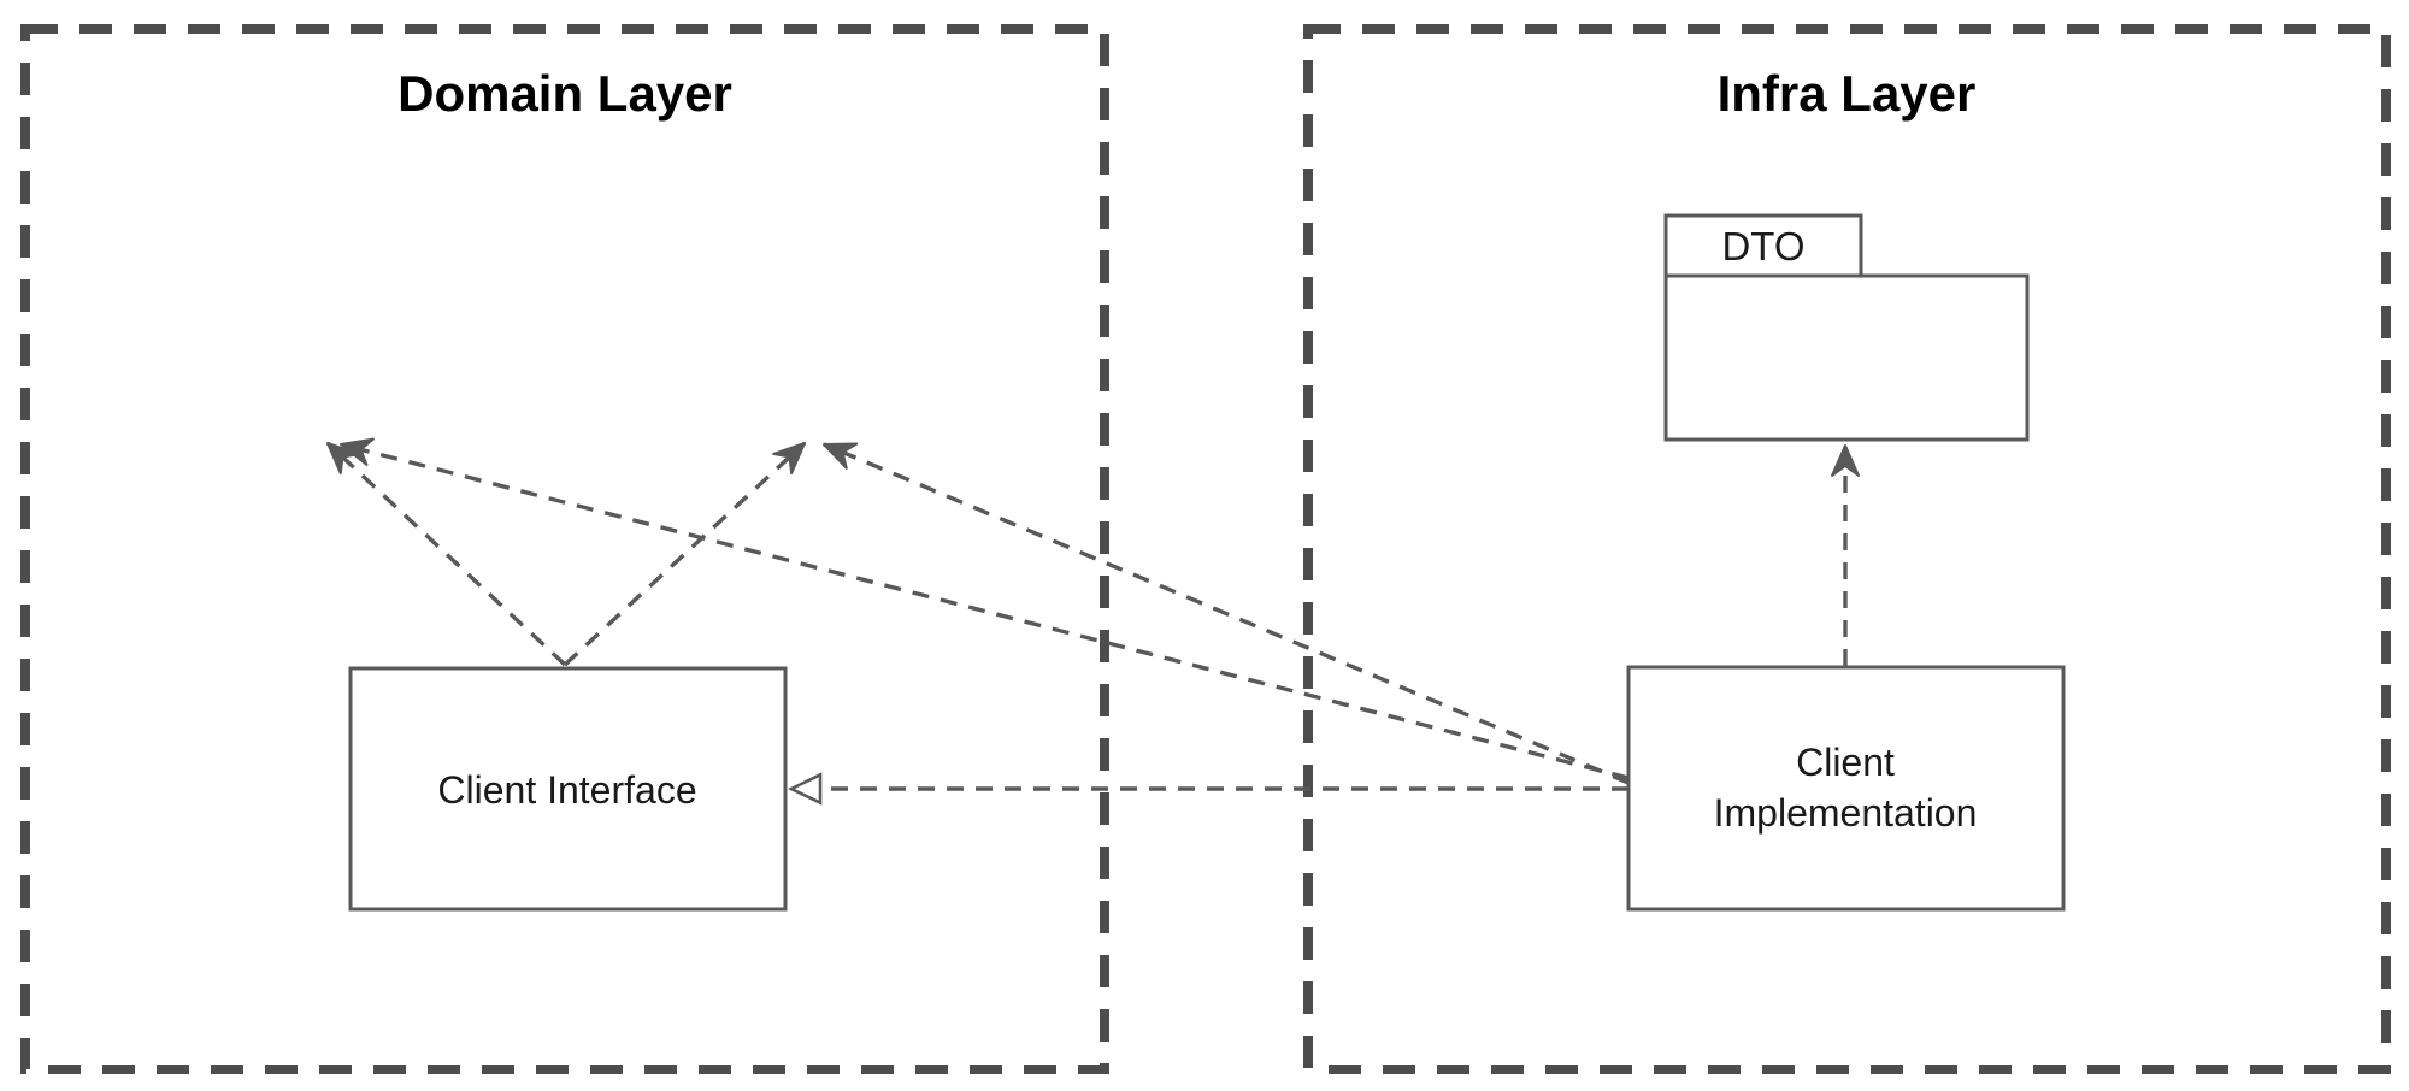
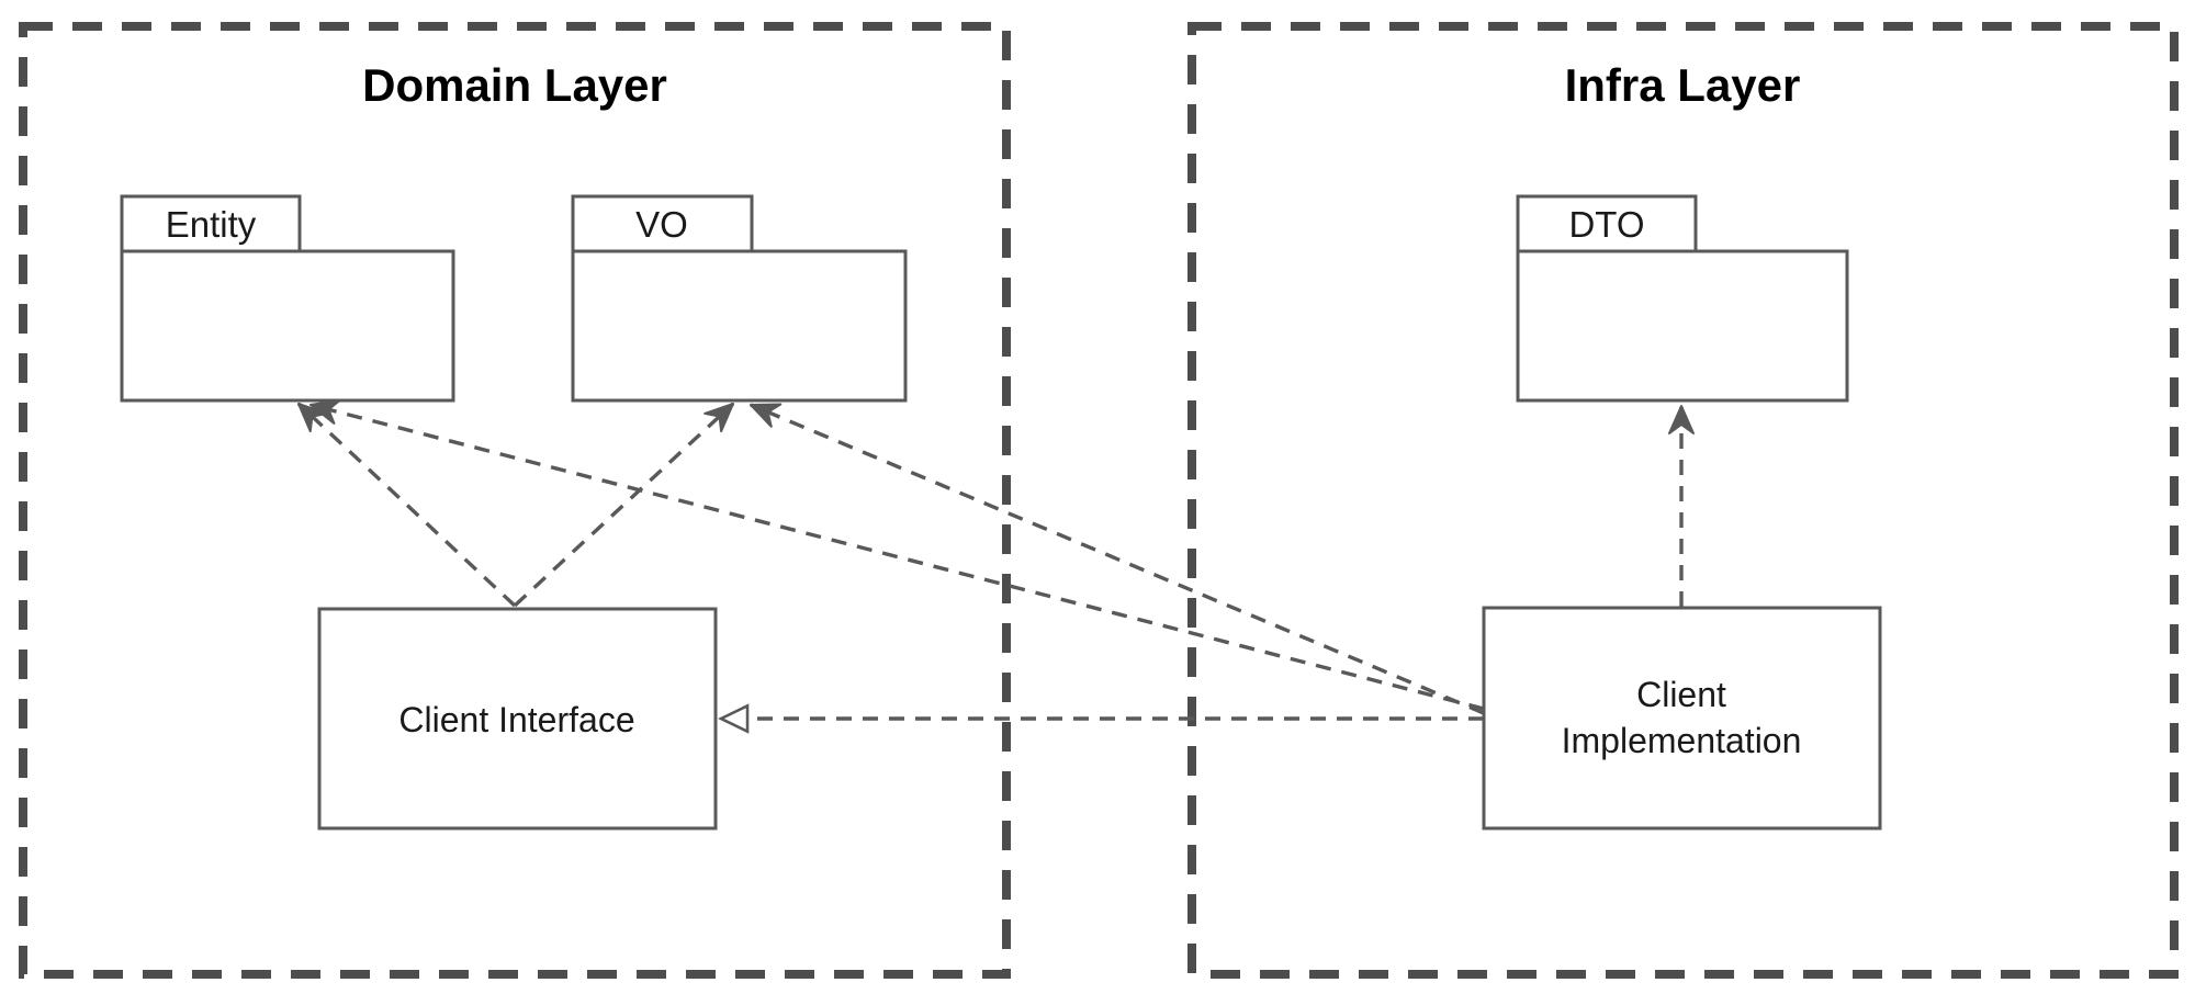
  Domain Layer
  Infra Layer
+ Entity
+ VO
  DTO
  Client Interface
  Client
  Implementation
